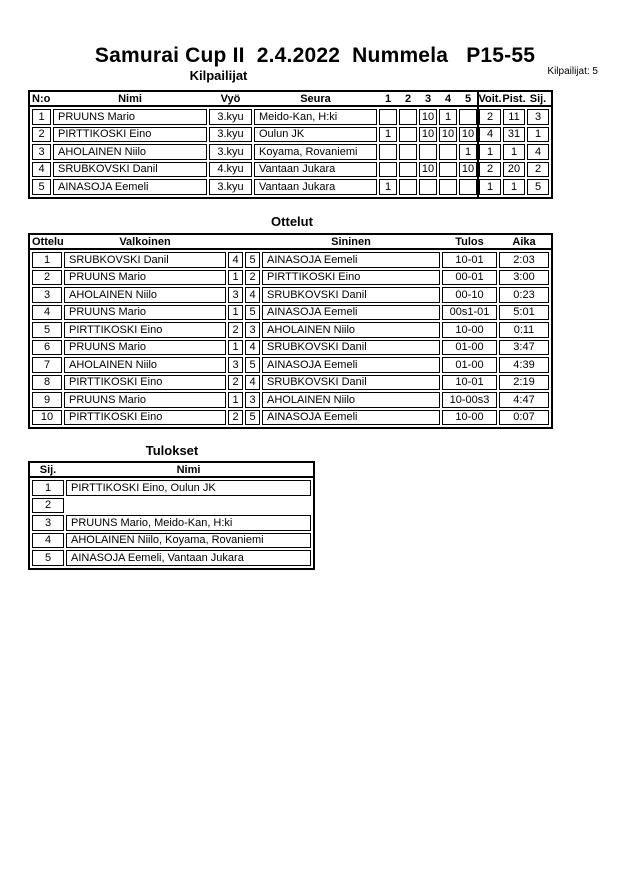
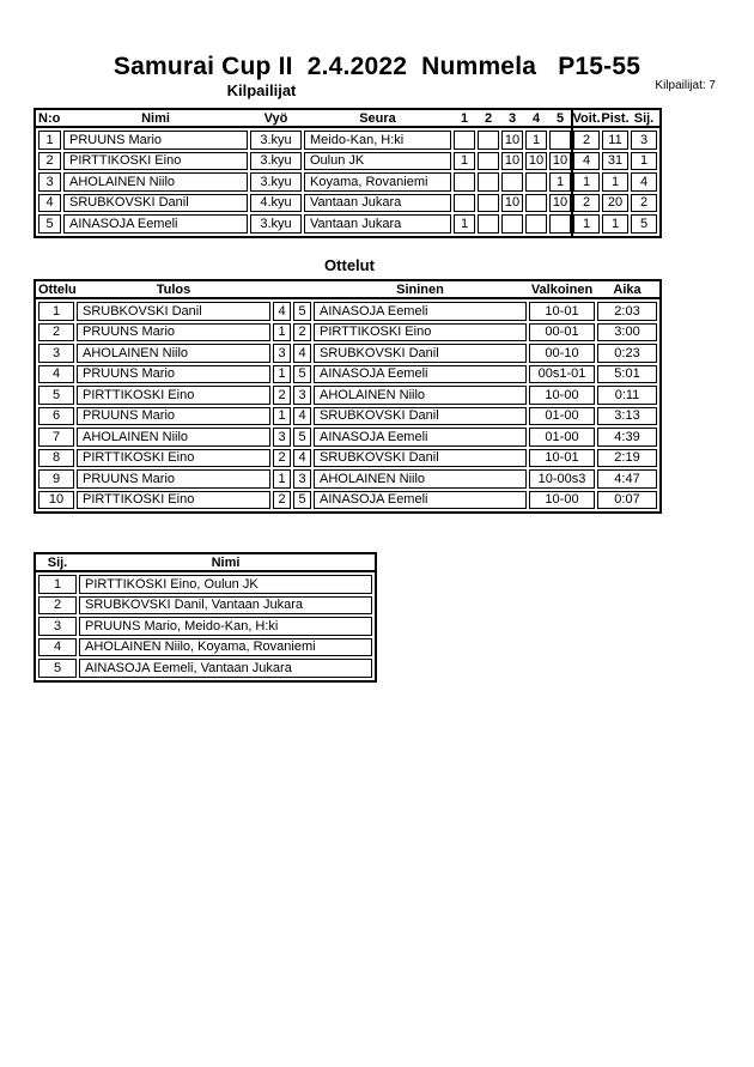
  Samurai Cup II 2.4.2022 Nummela P15-55
- Kilpailijat: 5
+ Kilpailijat: 7
  Kilpailijat
  N:o
  Nimi
  Vyö
  Seura
  1
  2
  3
  4
  5
  Voit.
  Pist.
  Sij.
  1
  PRUUNS Mario
  3.kyu
  Meido-Kan, H:ki
  10
  1
  2
  11
  3
  2
  PIRTTIKOSKI Eino
  3.kyu
  Oulun JK
  1
  10
  10
  10
  4
  31
  1
  3
  AHOLAINEN Niilo
  3.kyu
  Koyama, Rovaniemi
  1
  1
  1
  4
  4
  SRUBKOVSKI Danil
  4.kyu
  Vantaan Jukara
  10
  10
  2
  20
  2
  5
  AINASOJA Eemeli
  3.kyu
  Vantaan Jukara
  1
  1
  1
  5
  Ottelut
  Ottelu
- Valkoinen
+ Tulos
  Sininen
- Tulos
+ Valkoinen
  Aika
  1
  SRUBKOVSKI Danil
  4
  5
  AINASOJA Eemeli
  10-01
  2:03
  2
  PRUUNS Mario
  1
  2
  PIRTTIKOSKI Eino
  00-01
  3:00
  3
  AHOLAINEN Niilo
  3
  4
  SRUBKOVSKI Danil
  00-10
  0:23
  4
  PRUUNS Mario
  1
  5
  AINASOJA Eemeli
  00s1-01
  5:01
  5
  PIRTTIKOSKI Eino
  2
  3
  AHOLAINEN Niilo
  10-00
  0:11
  6
  PRUUNS Mario
  1
  4
  SRUBKOVSKI Danil
  01-00
- 3:47
+ 3:13
  7
  AHOLAINEN Niilo
  3
  5
  AINASOJA Eemeli
  01-00
  4:39
  8
  PIRTTIKOSKI Eino
  2
  4
  SRUBKOVSKI Danil
  10-01
  2:19
  9
  PRUUNS Mario
  1
  3
  AHOLAINEN Niilo
  10-00s3
  4:47
  10
  PIRTTIKOSKI Eino
  2
  5
  AINASOJA Eemeli
  10-00
  0:07
- Tulokset
  Sij.
  Nimi
  1
  PIRTTIKOSKI Eino, Oulun JK
  2
+ SRUBKOVSKI Danil, Vantaan Jukara
  3
  PRUUNS Mario, Meido-Kan, H:ki
  4
  AHOLAINEN Niilo, Koyama, Rovaniemi
  5
  AINASOJA Eemeli, Vantaan Jukara
